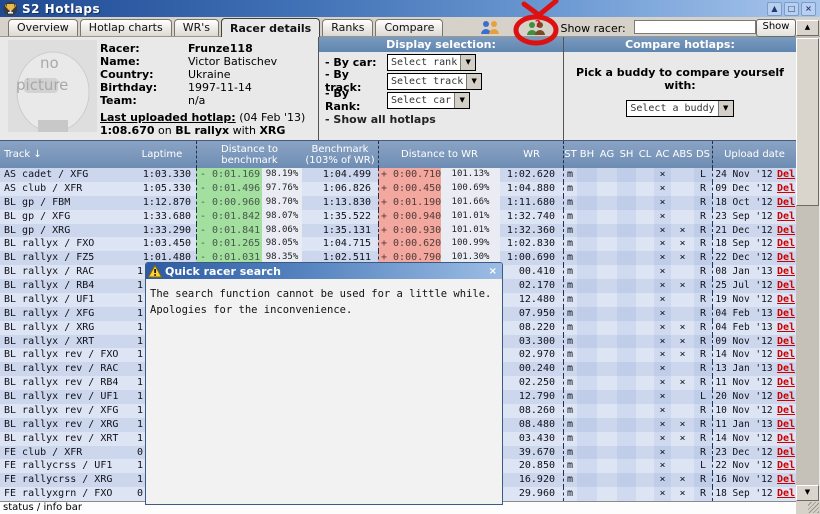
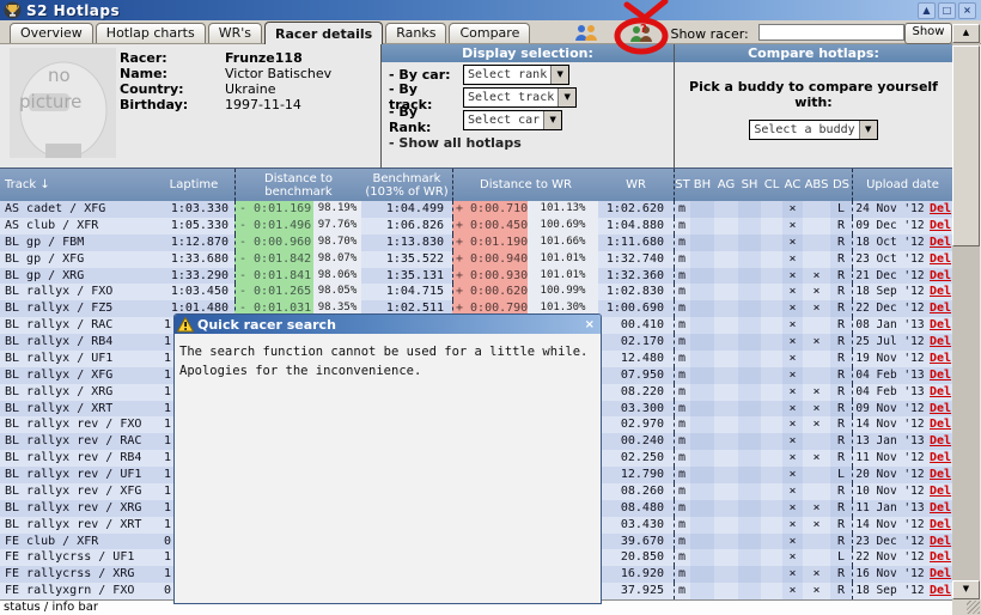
  S2 Hotlaps
  ▲
  □
  ×
  Overview
  Hotlap charts
  WR's
  Racer details
  Ranks
  Compare
  ?
  Show racer:
  Show
  no
  picture
  Racer: Frunze118
  Name: Victor Batischev
  Country: Ukraine
  Birthday: 1997-11-14
- Team: n/a
- Last uploaded hotlap: (04 Feb '13)
- 1:08.670 on BL rallyx with XRG
  Display selection:
  - By car:
  Select rank
  ▼
  - By track:
  Select track
  ▼
  - By Rank:
  Select car
  ▼
  - Show all hotlaps
  Compare hotlaps:
  Pick a buddy to compare yourself with:
  Select a buddy
  ▼
  Track ↓
  Laptime
  Distance to benchmark
  Benchmark (103% of WR)
  Distance to WR
  WR
  ST
  BH
  AG
  SH
  CL
  AC
  ABS
  DS
  Upload date
  AS cadet / XFG
  1:03.330
  - 0:01.169
  98.19%
  1:04.499
  + 0:00.710
  101.13%
  1:02.620
  m
  ×
  L
  24 Nov '12
  Del
  AS club / XFR
  1:05.330
  - 0:01.496
  97.76%
  1:06.826
  + 0:00.450
  100.69%
  1:04.880
  m
  ×
  R
  09 Dec '12
  Del
  BL gp / FBM
  1:12.870
  - 0:00.960
  98.70%
  1:13.830
  + 0:01.190
  101.66%
  1:11.680
  m
  ×
  R
  18 Oct '12
  Del
  BL gp / XFG
  1:33.680
  - 0:01.842
  98.07%
  1:35.522
  + 0:00.940
  101.01%
  1:32.740
  m
  ×
  R
- 23 Sep '12
+ 23 Oct '12
  Del
  BL gp / XRG
  1:33.290
  - 0:01.841
  98.06%
  1:35.131
  + 0:00.930
  101.01%
  1:32.360
  m
  ×
  ×
  R
  21 Dec '12
  Del
  BL rallyx / FXO
  1:03.450
  - 0:01.265
  98.05%
  1:04.715
  + 0:00.620
  100.99%
  1:02.830
  m
  ×
  ×
  R
  18 Sep '12
  Del
  BL rallyx / FZ5
  1:01.480
  - 0:01.031
  98.35%
  1:02.511
  + 0:00.790
  101.30%
  1:00.690
  m
  ×
  ×
  R
  22 Dec '12
  Del
  BL rallyx / RAC
  1
  00.410
  m
  ×
  R
  08 Jan '13
  Del
  BL rallyx / RB4
  1
  02.170
  m
  ×
  ×
  R
  25 Jul '12
  Del
  BL rallyx / UF1
  1
  12.480
  m
  ×
  R
  19 Nov '12
  Del
  BL rallyx / XFG
  1
  07.950
  m
  ×
  R
  04 Feb '13
  Del
  BL rallyx / XRG
  1
  08.220
  m
  ×
  ×
  R
  04 Feb '13
  Del
  BL rallyx / XRT
  1
  03.300
  m
  ×
  ×
  R
  09 Nov '12
  Del
  BL rallyx rev / FXO
  1
  02.970
  m
  ×
  ×
  R
  14 Nov '12
  Del
  BL rallyx rev / RAC
  1
  00.240
  m
  ×
  R
  13 Jan '13
  Del
  BL rallyx rev / RB4
  1
  02.250
  m
  ×
  ×
  R
  11 Nov '12
  Del
  BL rallyx rev / UF1
  1
  12.790
  m
  ×
  L
  20 Nov '12
  Del
  BL rallyx rev / XFG
  1
  08.260
  m
  ×
  R
  10 Nov '12
  Del
  BL rallyx rev / XRG
  1
  08.480
  m
  ×
  ×
  R
  11 Jan '13
  Del
  BL rallyx rev / XRT
  1
  03.430
  m
  ×
  ×
  R
  14 Nov '12
  Del
  FE club / XFR
  0
  39.670
  m
  ×
  R
  23 Dec '12
  Del
  FE rallycrss / UF1
  1
  20.850
  m
  ×
  L
  22 Nov '12
  Del
  FE rallycrss / XRG
  1
  16.920
  m
  ×
  ×
  R
  16 Nov '12
  Del
  FE rallyxgrn / FXO
  0
- 29.960
+ 37.925
  m
  ×
  ×
  R
  18 Sep '12
  Del
  status / info bar
  ▲
  ▼
  Quick racer search
  ×
  The search function cannot be used for a little while.
  Apologies for the inconvenience.
